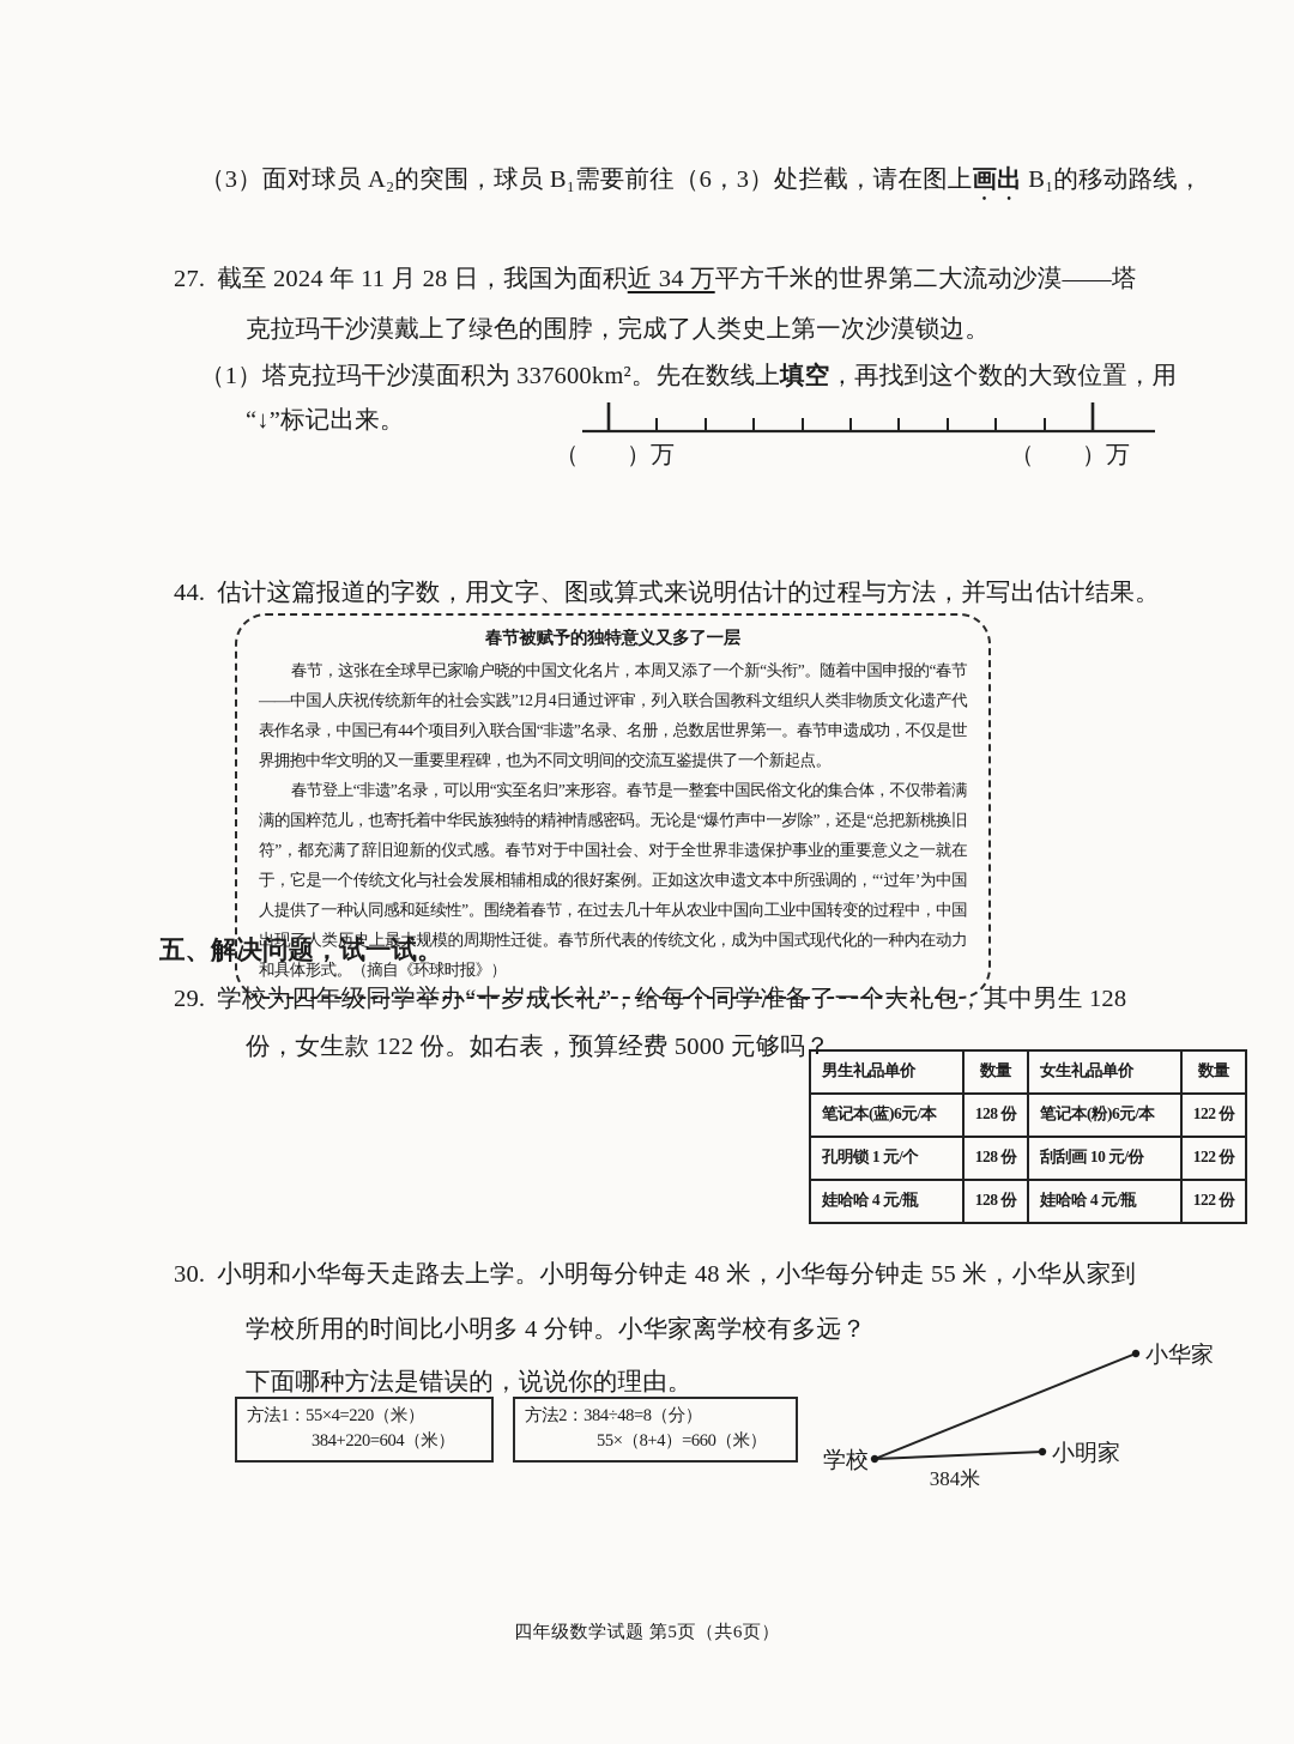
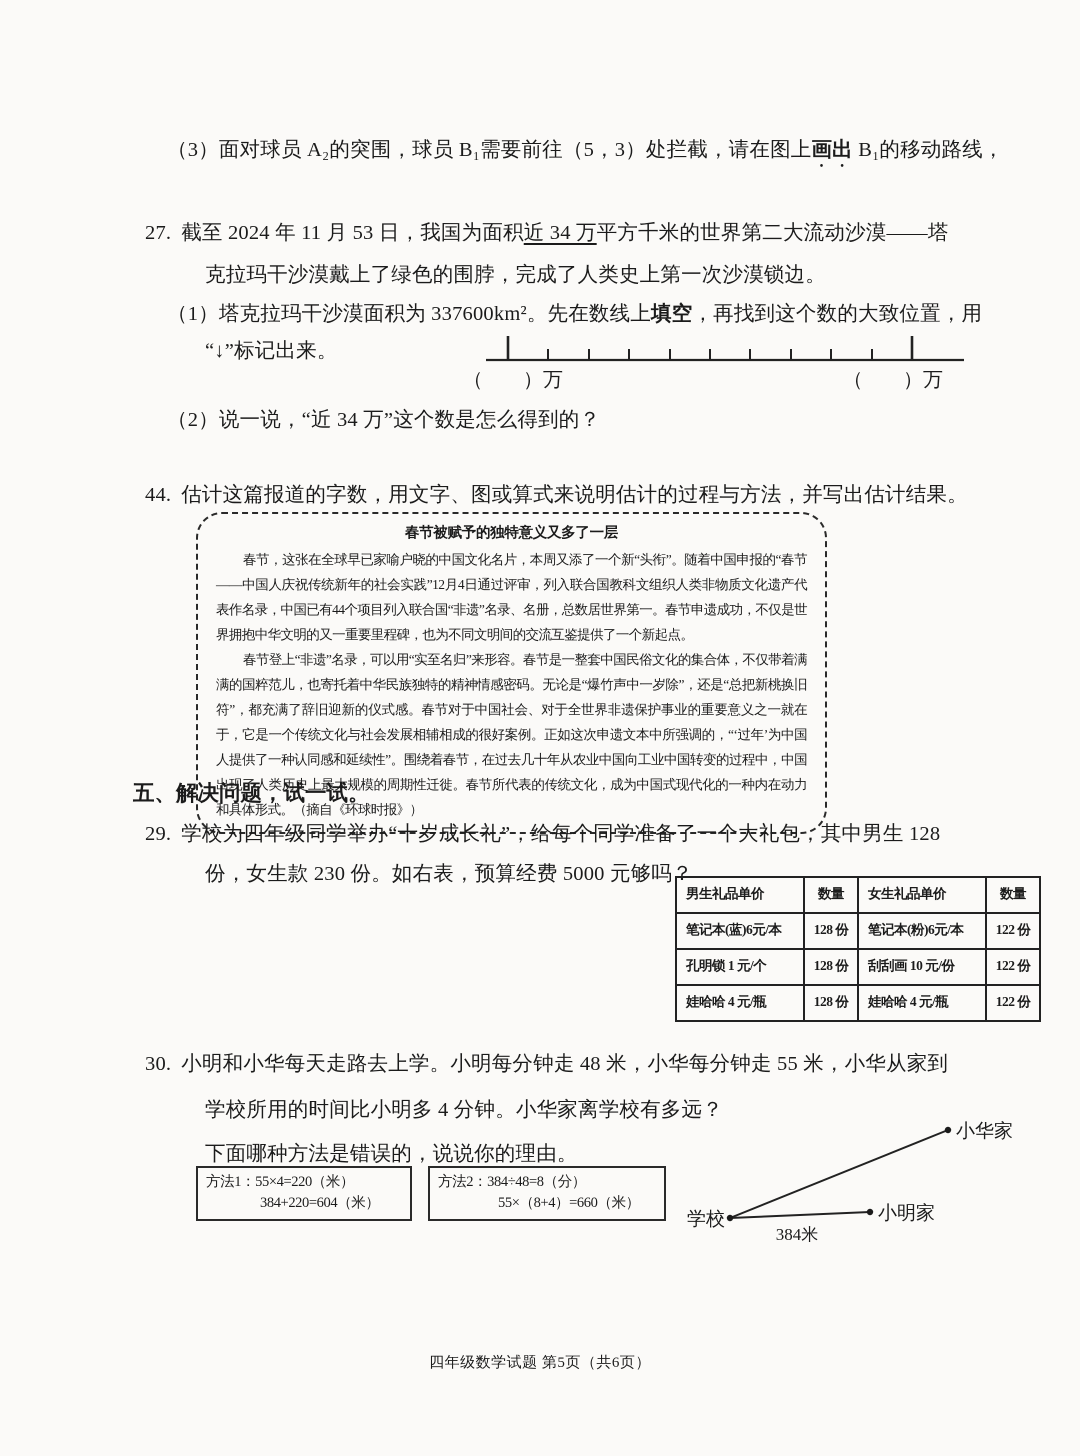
- （3）面对球员 A₂的突围，球员 B₁需要前往（6，3）处拦截，请在图上画出 B₁的移动路线，
+ （3）面对球员 A₂的突围，球员 B₁需要前往（5，3）处拦截，请在图上画出 B₁的移动路线，
- 27. 截至 2024 年 11 月 28 日，我国为面积近 34 万平方千米的世界第二大流动沙漠——塔
+ 27. 截至 2024 年 11 月 53 日，我国为面积近 34 万平方千米的世界第二大流动沙漠——塔
  克拉玛干沙漠戴上了绿色的围脖，完成了人类史上第一次沙漠锁边。
  （1）塔克拉玛干沙漠面积为 337600km²。先在数线上填空，再找到这个数的大致位置，用
  “↓”标记出来。
  （ ）万
  （ ）万
+ （2）说一说，“近 34 万”这个数是怎么得到的？
  44. 估计这篇报道的字数，用文字、图或算式来说明估计的过程与方法，并写出估计结果。
  春节被赋予的独特意义又多了一层
  春节，这张在全球早已家喻户晓的中国文化名片，本周又添了一个新“头衔”。随着中国申报的“春节——中国人庆祝传统新年的社会实践”12月4日通过评审，列入联合国教科文组织人类非物质文化遗产代表作名录，中国已有44个项目列入联合国“非遗”名录、名册，总数居世界第一。春节申遗成功，不仅是世界拥抱中华文明的又一重要里程碑，也为不同文明间的交流互鉴提供了一个新起点。
  春节登上“非遗”名录，可以用“实至名归”来形容。春节是一整套中国民俗文化的集合体，不仅带着满满的国粹范儿，也寄托着中华民族独特的精神情感密码。无论是“爆竹声中一岁除”，还是“总把新桃换旧符”，都充满了辞旧迎新的仪式感。春节对于中国社会、对于全世界非遗保护事业的重要意义之一就在于，它是一个传统文化与社会发展相辅相成的很好案例。正如这次申遗文本中所强调的，“‘过年’为中国人提供了一种认同感和延续性”。围绕着春节，在过去几十年从农业中国向工业中国转变的过程中，中国出现了人类历史上最大规模的周期性迁徙。春节所代表的传统文化，成为中国式现代化的一种内在动力和具体形式。（摘自《环球时报》）
  五、解决问题，试一试。
  29. 学校为四年级同学举办“十岁成长礼”，给每个同学准备了一个大礼包，其中男生 128
- 份，女生款 122 份。如右表，预算经费 5000 元够吗？
+ 份，女生款 230 份。如右表，预算经费 5000 元够吗？
  男生礼品单价	数量	女生礼品单价	数量
  笔记本(蓝)6元/本	128 份	笔记本(粉)6元/本	122 份
  孔明锁 1 元/个	128 份	刮刮画 10 元/份	122 份
  娃哈哈 4 元/瓶	128 份	娃哈哈 4 元/瓶	122 份
  30. 小明和小华每天走路去上学。小明每分钟走 48 米，小华每分钟走 55 米，小华从家到
  学校所用的时间比小明多 4 分钟。小华家离学校有多远？
  下面哪种方法是错误的，说说你的理由。
  方法1：55×4=220（米）
  384+220=604（米）
  方法2：384÷48=8（分）
  55×（8+4）=660（米）
  学校
  小明家
  小华家
  384米
  四年级数学试题 第5页（共6页）
